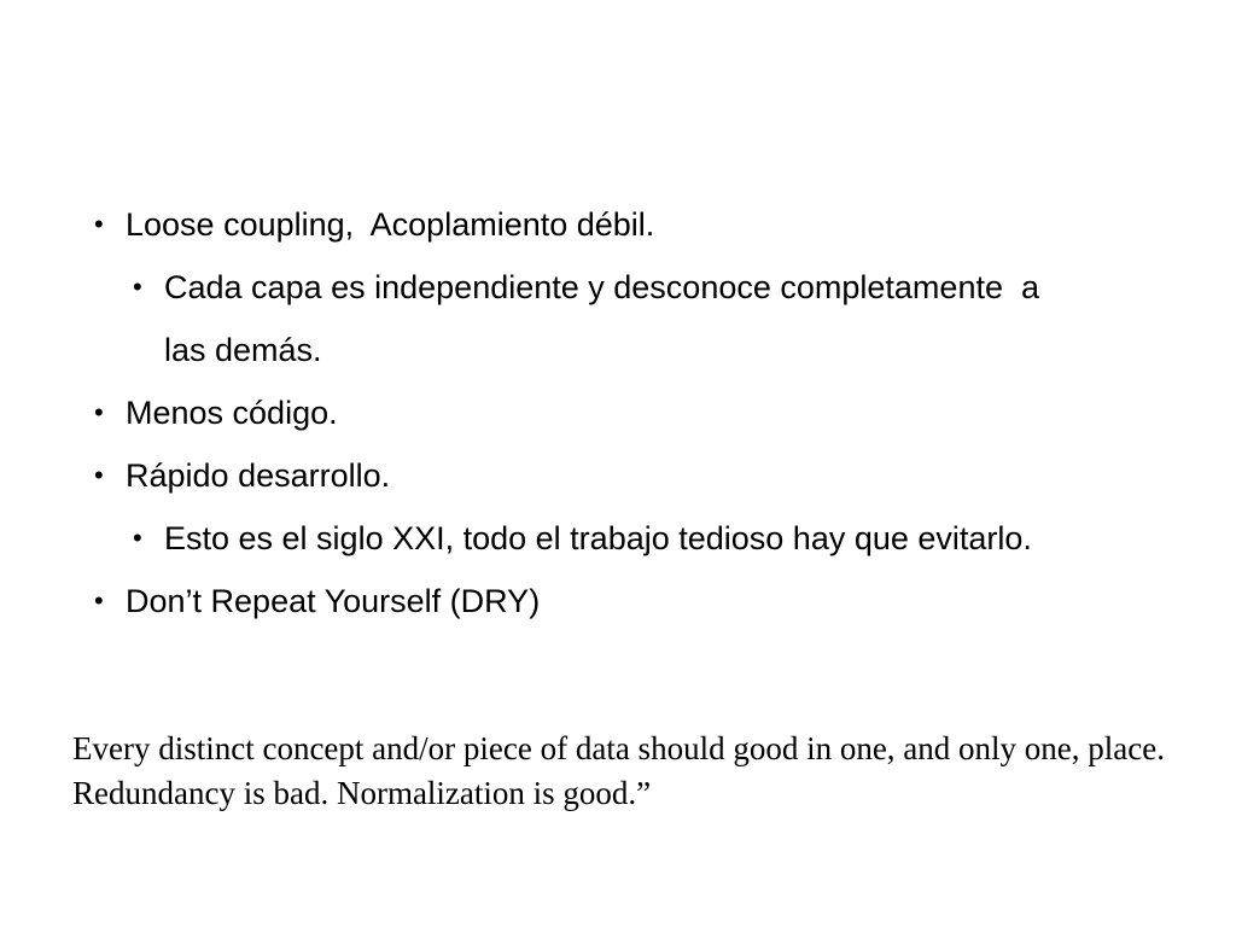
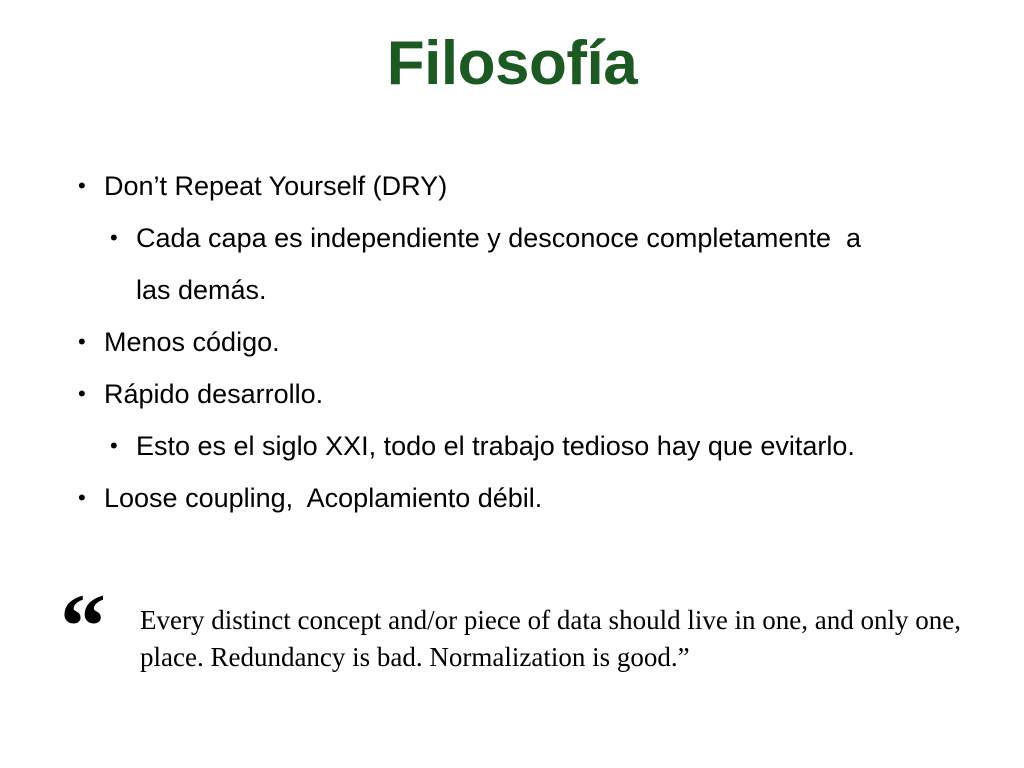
+ Filosofía
  •
- Loose coupling, Acoplamiento débil.
+ Don’t Repeat Yourself (DRY)
  •
  Cada capa es independiente y desconoce completamente a
  las demás.
  •
  Menos código.
  •
  Rápido desarrollo.
  •
  Esto es el siglo XXI, todo el trabajo tedioso hay que evitarlo.
  •
- Don’t Repeat Yourself (DRY)
+ Loose coupling, Acoplamiento débil.
+ “
- Every distinct concept and/or piece of data should good in one, and only one, place. Redundancy is bad. Normalization is good.”
+ Every distinct concept and/or piece of data should live in one, and only one, place. Redundancy is bad. Normalization is good.”
